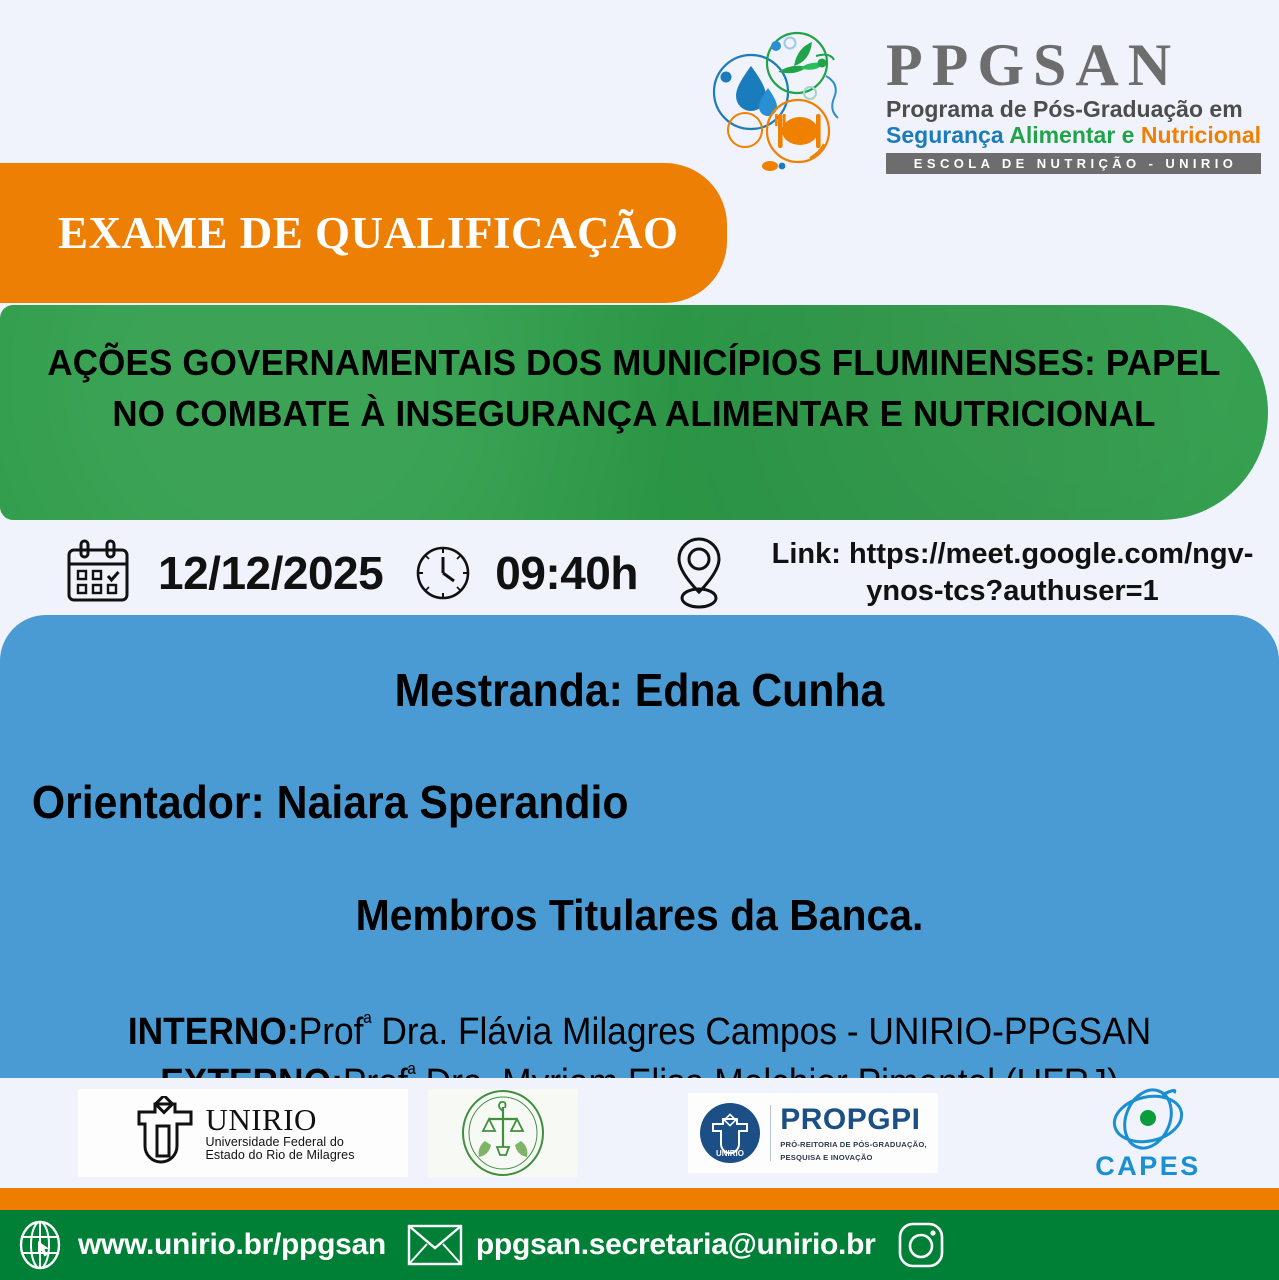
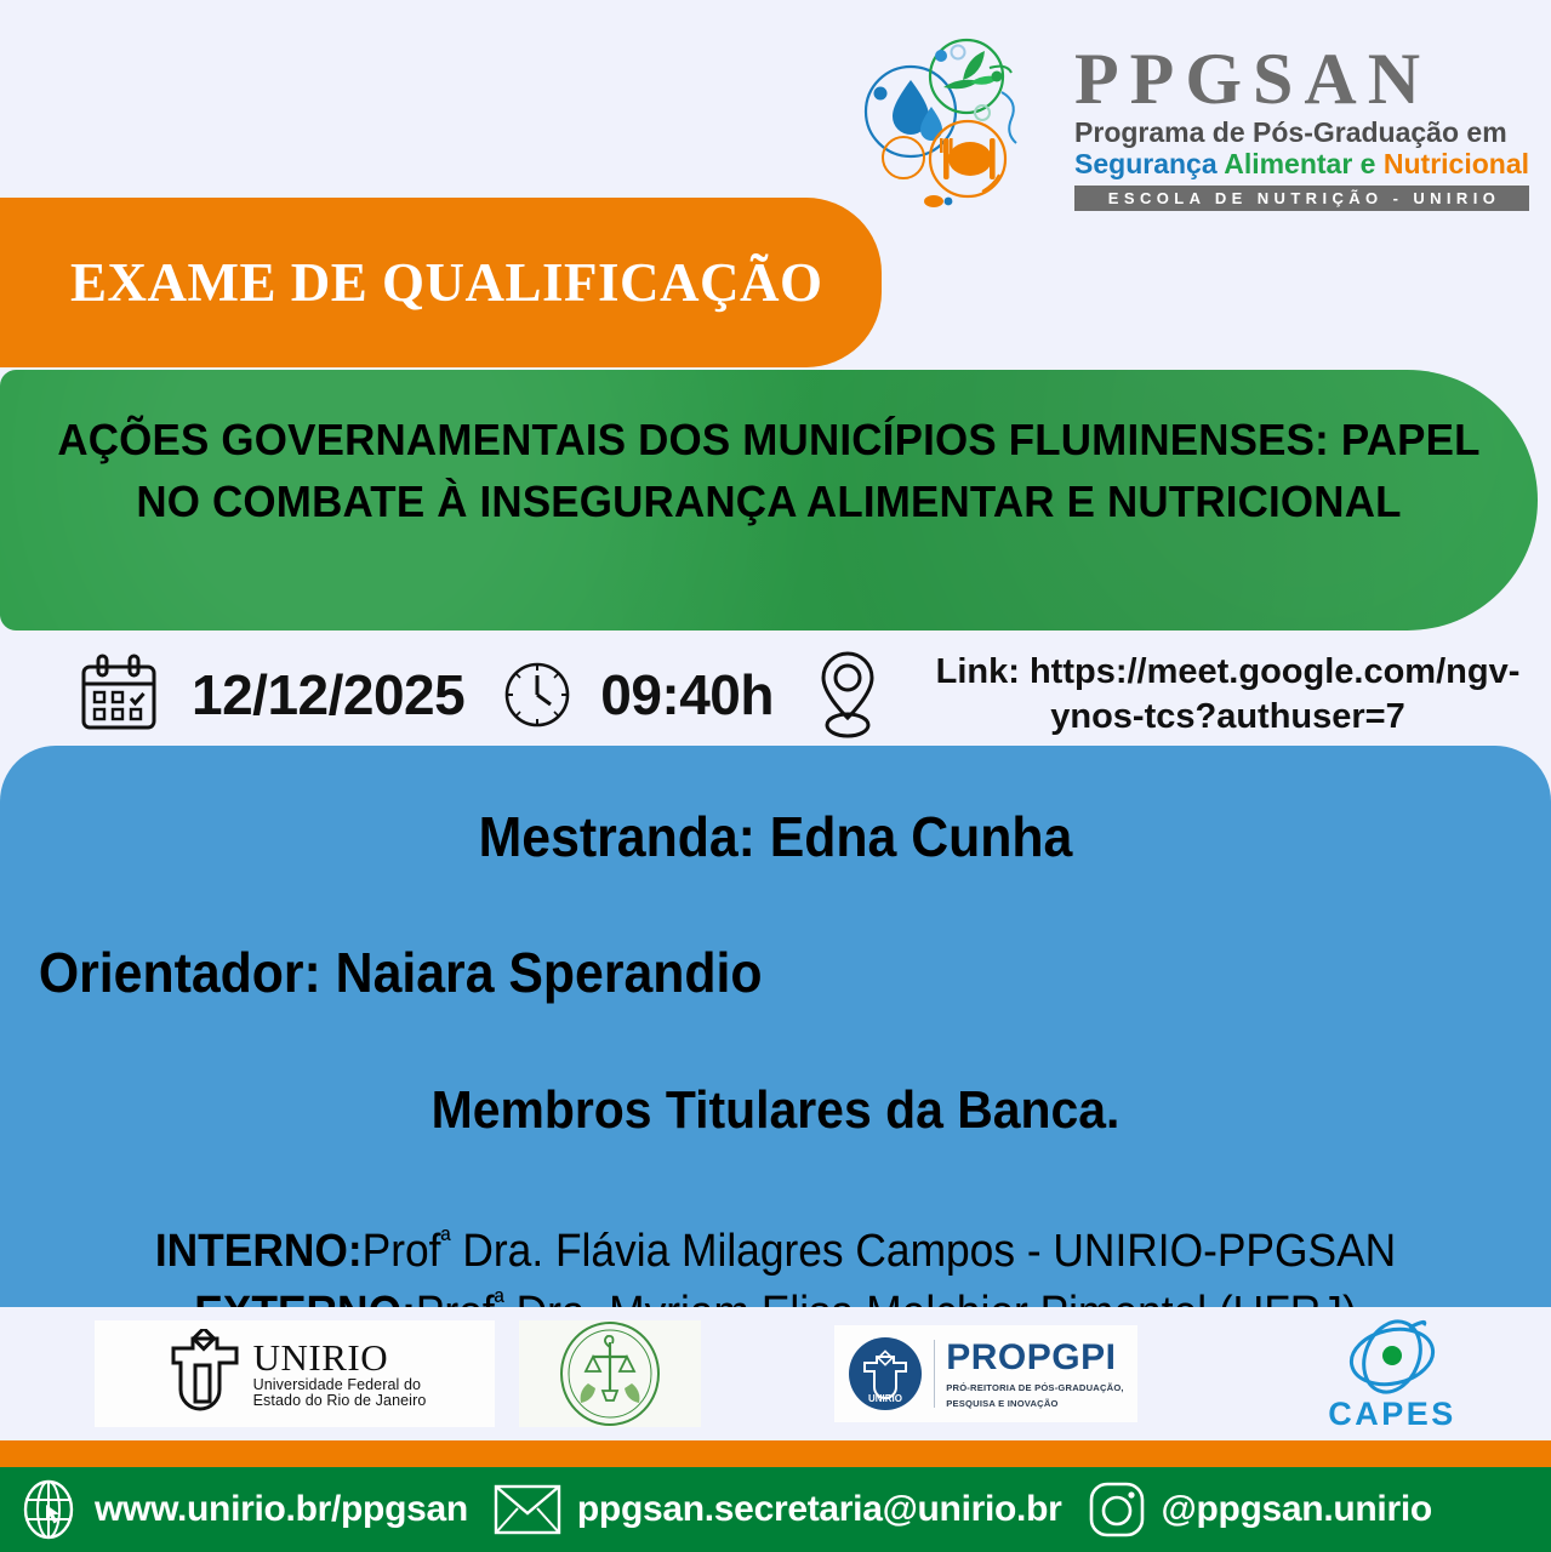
  PPGSAN
  Programa de Pós-Graduação em
  Segurança Alimentar e Nutricional
  ESCOLA DE NUTRIÇÃO - UNIRIO
  EXAME DE QUALIFICAÇÃO
  AÇÕES GOVERNAMENTAIS DOS MUNICÍPIOS FLUMINENSES: PAPEL NO COMBATE À INSEGURANÇA ALIMENTAR E NUTRICIONAL
  12/12/2025
  09:40h
- Link: https://meet.google.com/ngv-ynos-tcs?authuser=1
+ Link: https://meet.google.com/ngv-ynos-tcs?authuser=7
  Mestranda: Edna Cunha
  Orientador: Naiara Sperandio
  Membros Titulares da Banca.
  INTERNO:Profª Dra. Flávia Milagres Campos - UNIRIO-PPGSAN
  UNIRIO
  Universidade Federal do
- Estado do Rio de Milagres
+ Estado do Rio de Janeiro
  UNIRIO
  PROPGPI
  PRÓ-REITORIA DE PÓS-GRADUAÇÃO,
  PESQUISA E INOVAÇÃO
  CAPES
  www.unirio.br/ppgsan
  ppgsan.secretaria@unirio.br
+ @ppgsan.unirio
